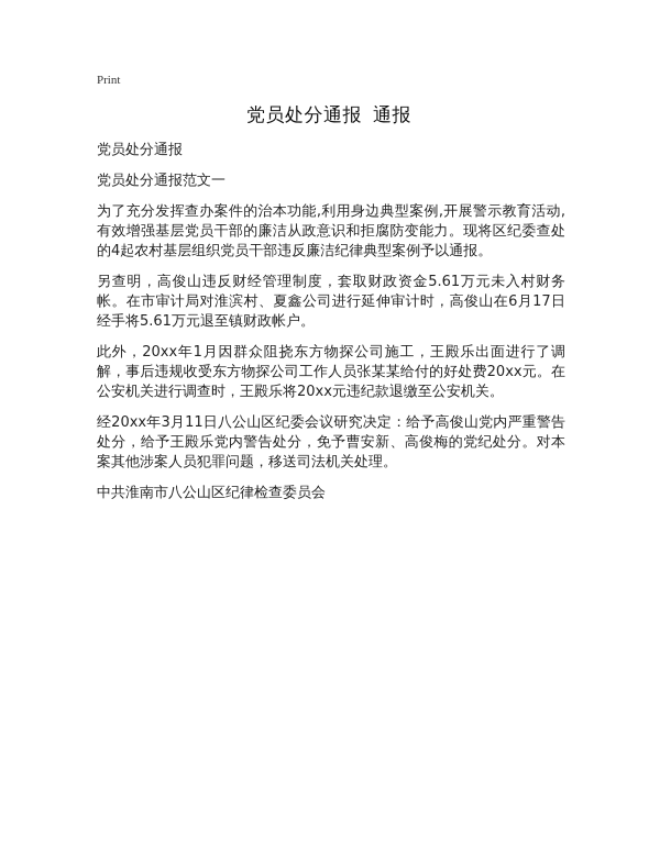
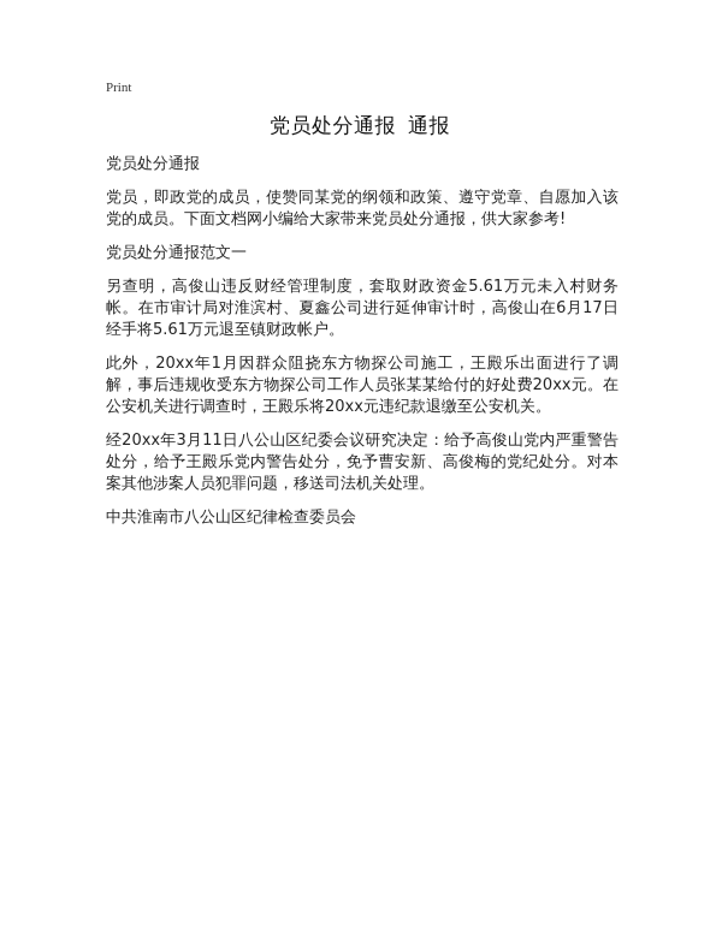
  Print
  党员处分通报 通报
  党员处分通报
+ 党员，即政党的成员，使赞同某党的纲领和政策、遵守党章、自愿加入该党的成员。下面文档网小编给大家带来党员处分通报，供大家参考!
  党员处分通报范文一
- 为了充分发挥查办案件的治本功能,利用身边典型案例,开展警示教育活动,有效增强基层党员干部的廉洁从政意识和拒腐防变能力。现将区纪委查处的4起农村基层组织党员干部违反廉洁纪律典型案例予以通报。
  另查明，高俊山违反财经管理制度，套取财政资金5.61万元未入村财务帐。在市审计局对淮滨村、夏鑫公司进行延伸审计时，高俊山在6月17日经手将5.61万元退至镇财政帐户。
  此外，20xx年1月因群众阻挠东方物探公司施工，王殿乐出面进行了调解，事后违规收受东方物探公司工作人员张某某给付的好处费20xx元。在公安机关进行调查时，王殿乐将20xx元违纪款退缴至公安机关。
  经20xx年3月11日八公山区纪委会议研究决定：给予高俊山党内严重警告处分，给予王殿乐党内警告处分，免予曹安新、高俊梅的党纪处分。对本案其他涉案人员犯罪问题，移送司法机关处理。
  中共淮南市八公山区纪律检查委员会
